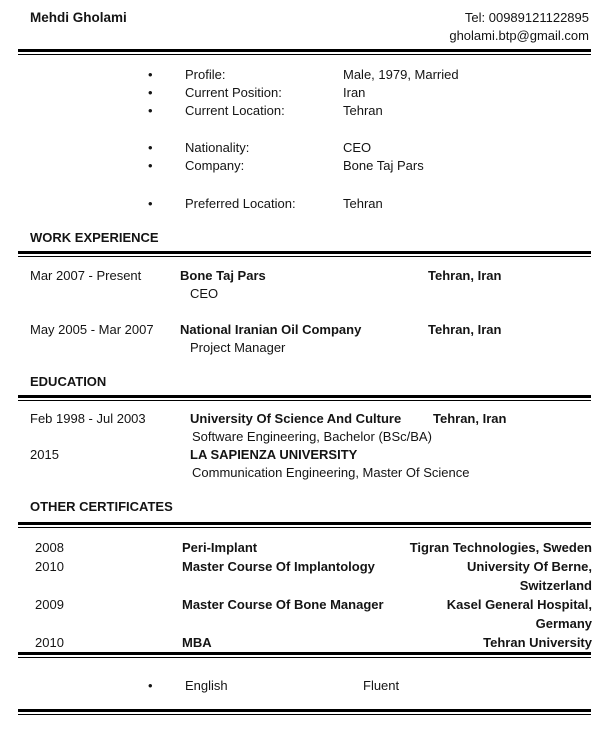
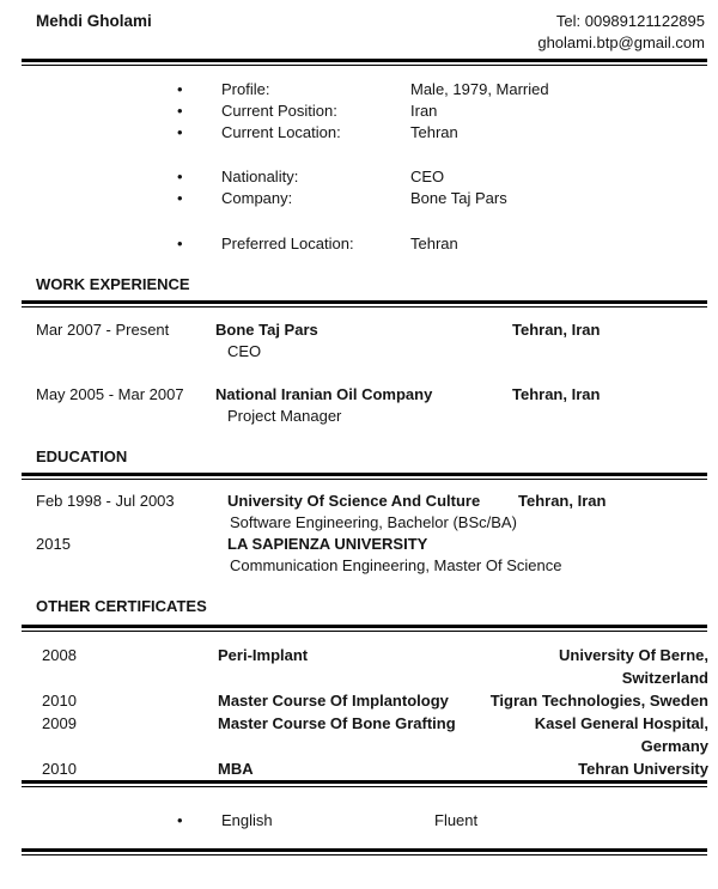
  Mehdi Gholami
  Tel: 00989121122895
  gholami.btp@gmail.com
  •
  Profile:
  Male, 1979, Married
  •
  Current Position:
  Iran
  •
  Current Location:
  Tehran
  •
  Nationality:
  CEO
  •
  Company:
  Bone Taj Pars
  •
  Preferred Location:
  Tehran
  WORK EXPERIENCE
  Mar 2007 - Present
  Bone Taj Pars
  Tehran, Iran
  CEO
  May 2005 - Mar 2007
  National Iranian Oil Company
  Tehran, Iran
  Project Manager
  EDUCATION
  Feb 1998 - Jul 2003
  University Of Science And Culture
  Tehran, Iran
  Software Engineering, Bachelor (BSc/BA)
  2015
  LA SAPIENZA UNIVERSITY
  Communication Engineering, Master Of Science
  OTHER CERTIFICATES
  2008
  Peri-Implant
- Tigran Technologies, Sweden
+ University Of Berne, Switzerland
  2010
  Master Course Of Implantology
- University Of Berne, Switzerland
+ Tigran Technologies, Sweden
  2009
- Master Course Of Bone Manager
+ Master Course Of Bone Grafting
  Kasel General Hospital, Germany
  2010
  MBA
  Tehran University
  •
  English
  Fluent
